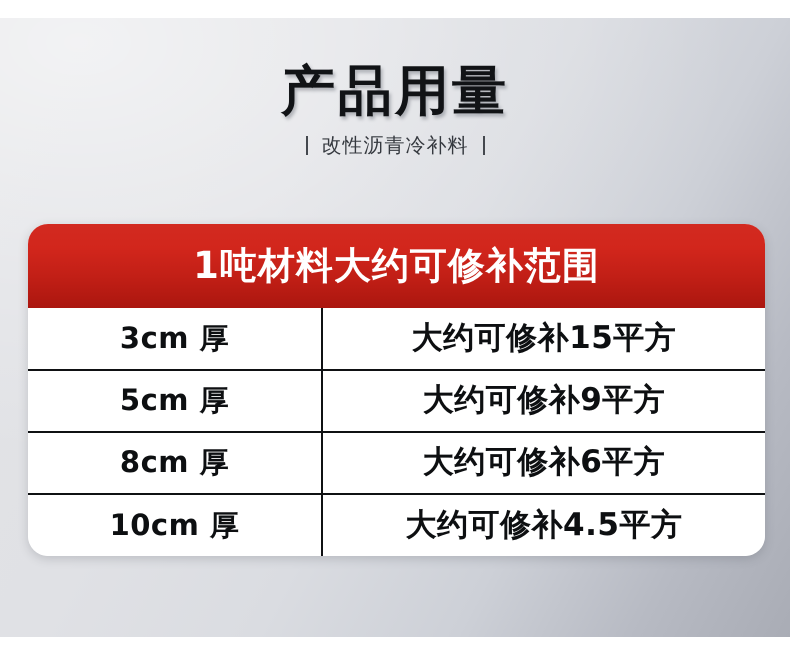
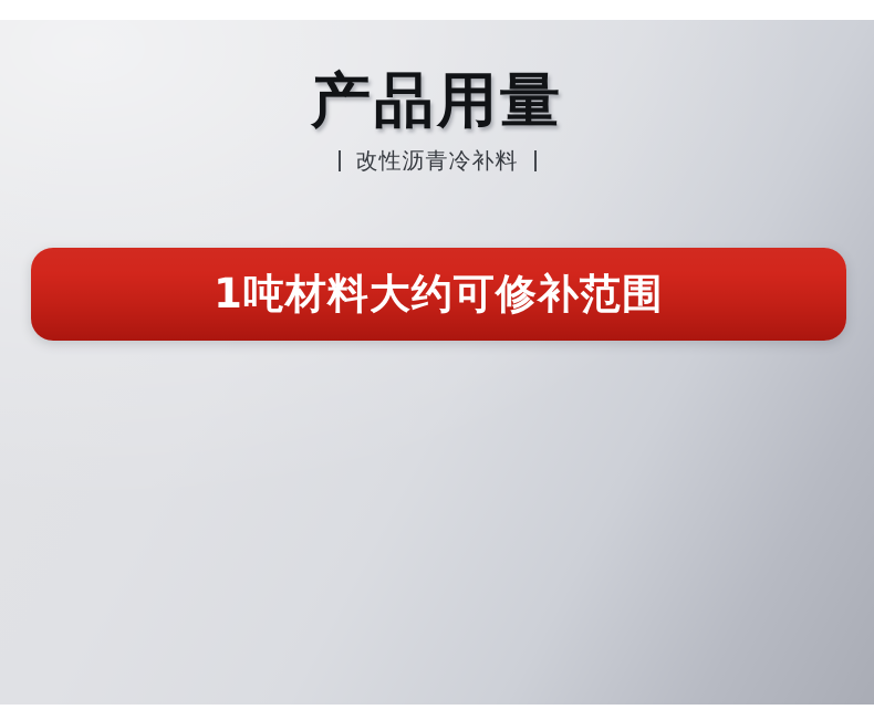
  产品用量
  改性沥青冷补料
  1吨材料大约可修补范围
- 3cm 厚	大约可修补15平方
- 5cm 厚	大约可修补9平方
- 8cm 厚	大约可修补6平方
- 10cm 厚	大约可修补4.5平方
